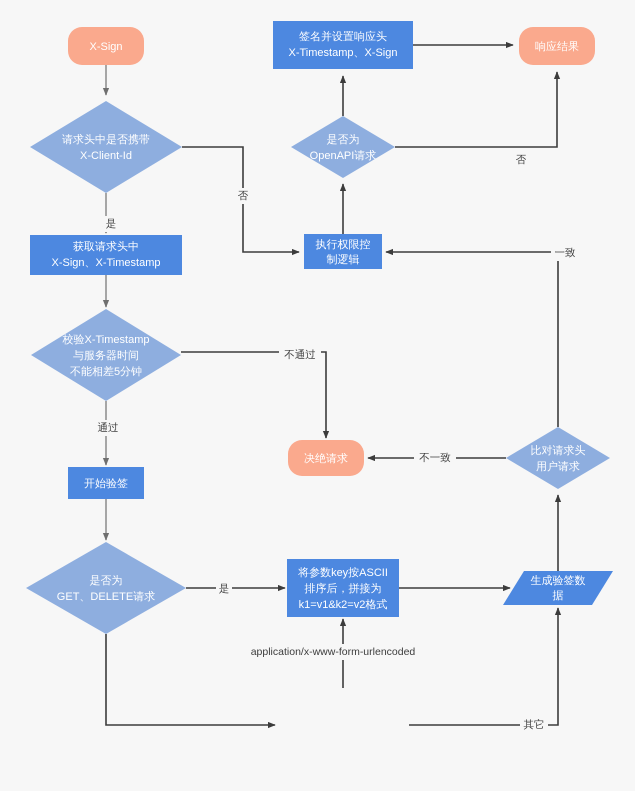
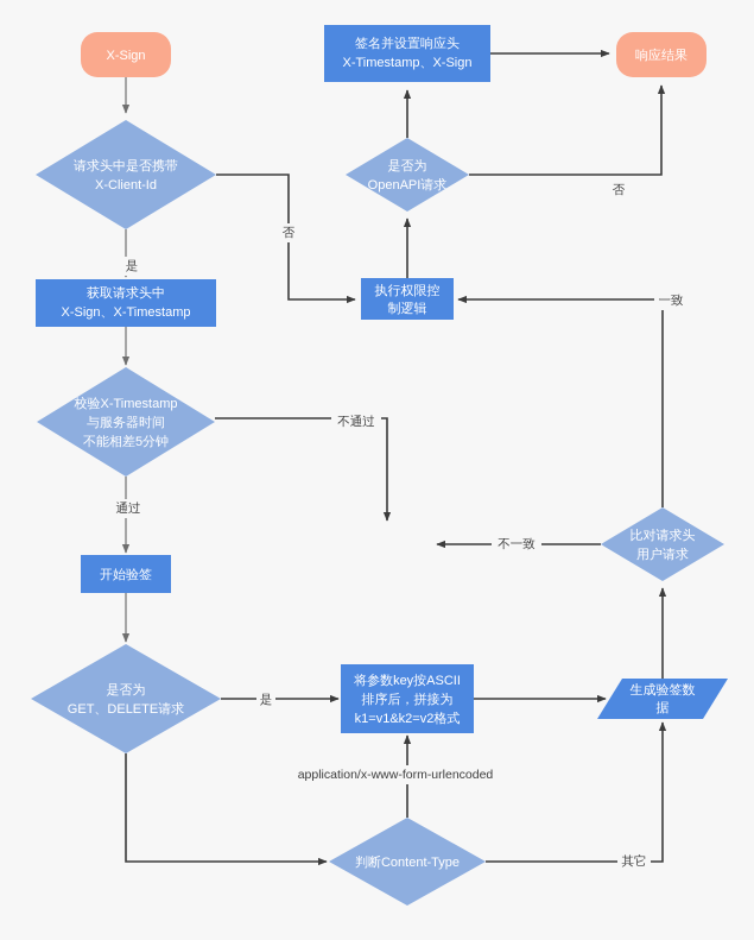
  X-Sign
  请求头中是否携带
  X-Client-Id
  获取请求头中
  X-Sign、X-Timestamp
  校验X-Timestamp
  与服务器时间
  不能相差5分钟
  开始验签
  是否为
  GET、DELETE请求
  将参数key按ASCII
  排序后，拼接为
  k1=v1&k2=v2格式
+ 判断Content-Type
  生成验签数
  据
  比对请求头
  用户请求
  执行权限控
  制逻辑
  是否为
  OpenAPI请求
  签名并设置响应头
  X-Timestamp、X-Sign
  响应结果
- 决绝请求
  是
  否
  不通过
  通过
  是
  application/x-www-form-urlencoded
  其它
  不一致
  一致
  否
